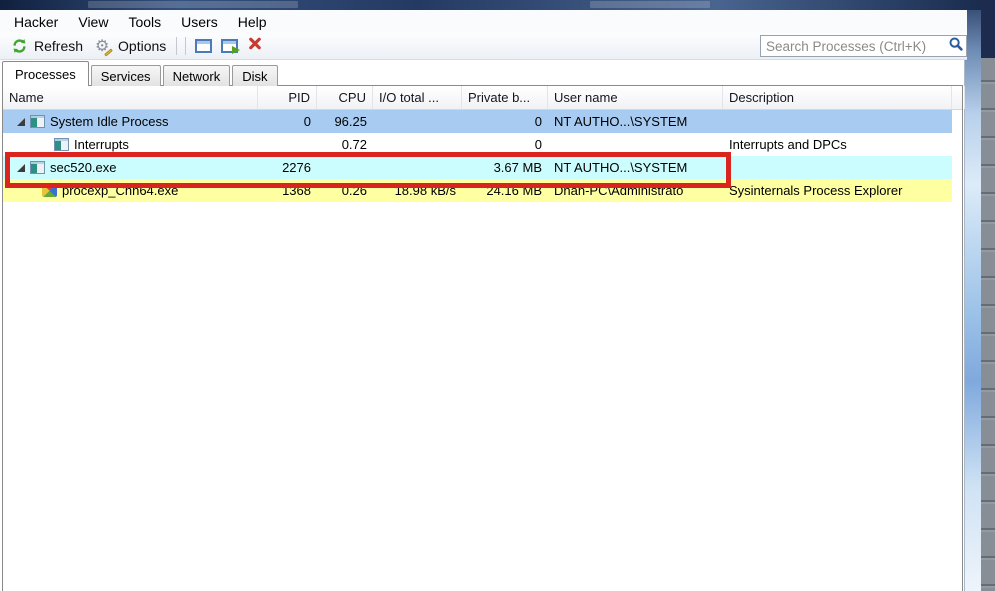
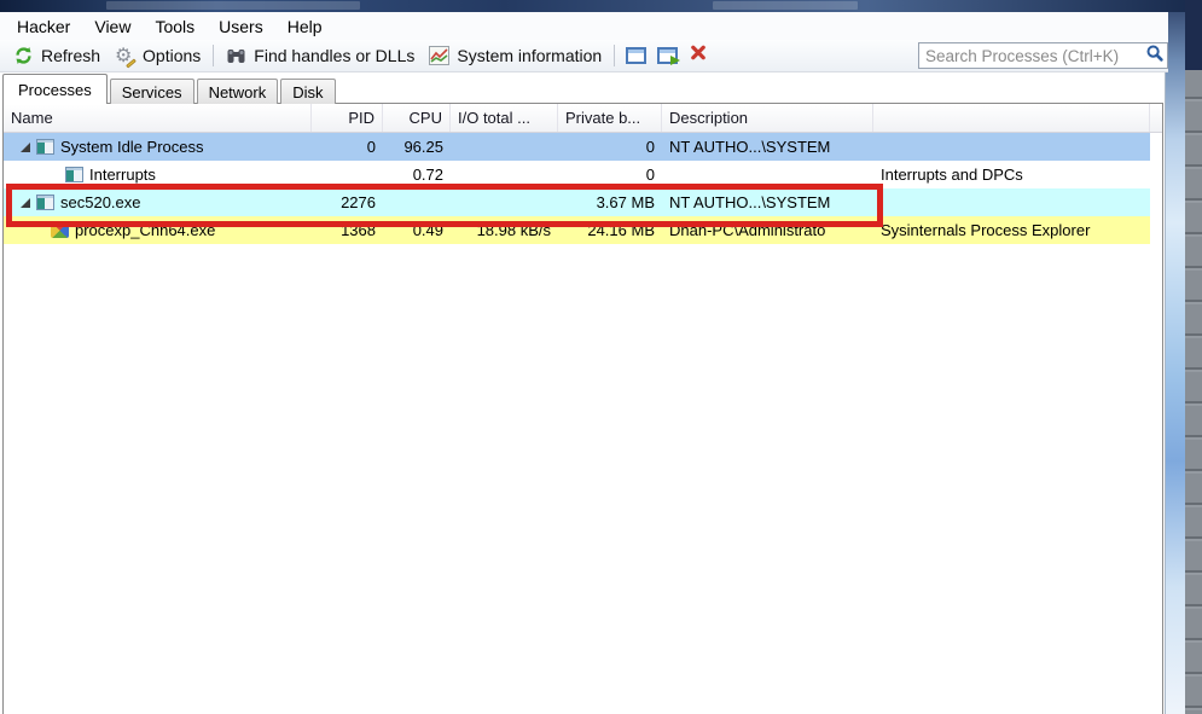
  Hacker
  View
  Tools
  Users
  Help
  Refresh
  ⚙
  Options
+ Find handles or DLLs
+ System information
  Search Processes (Ctrl+K)
  Processes
  Services
  Network
  Disk
  Name
  PID
  CPU
  I/O total ...
  Private b...
- User name
  Description
  System Idle Process
  0
  96.25
  0
  NT AUTHO...\SYSTEM
  Interrupts
  0.72
  0
  Interrupts and DPCs
  sec520.exe
  2276
  3.67 MB
  NT AUTHO...\SYSTEM
  procexp_Chn64.exe
  1368
- 0.26
+ 0.49
  18.98 kB/s
  24.16 MB
  Dhan-PC\Administrato
  Sysinternals Process Explorer
